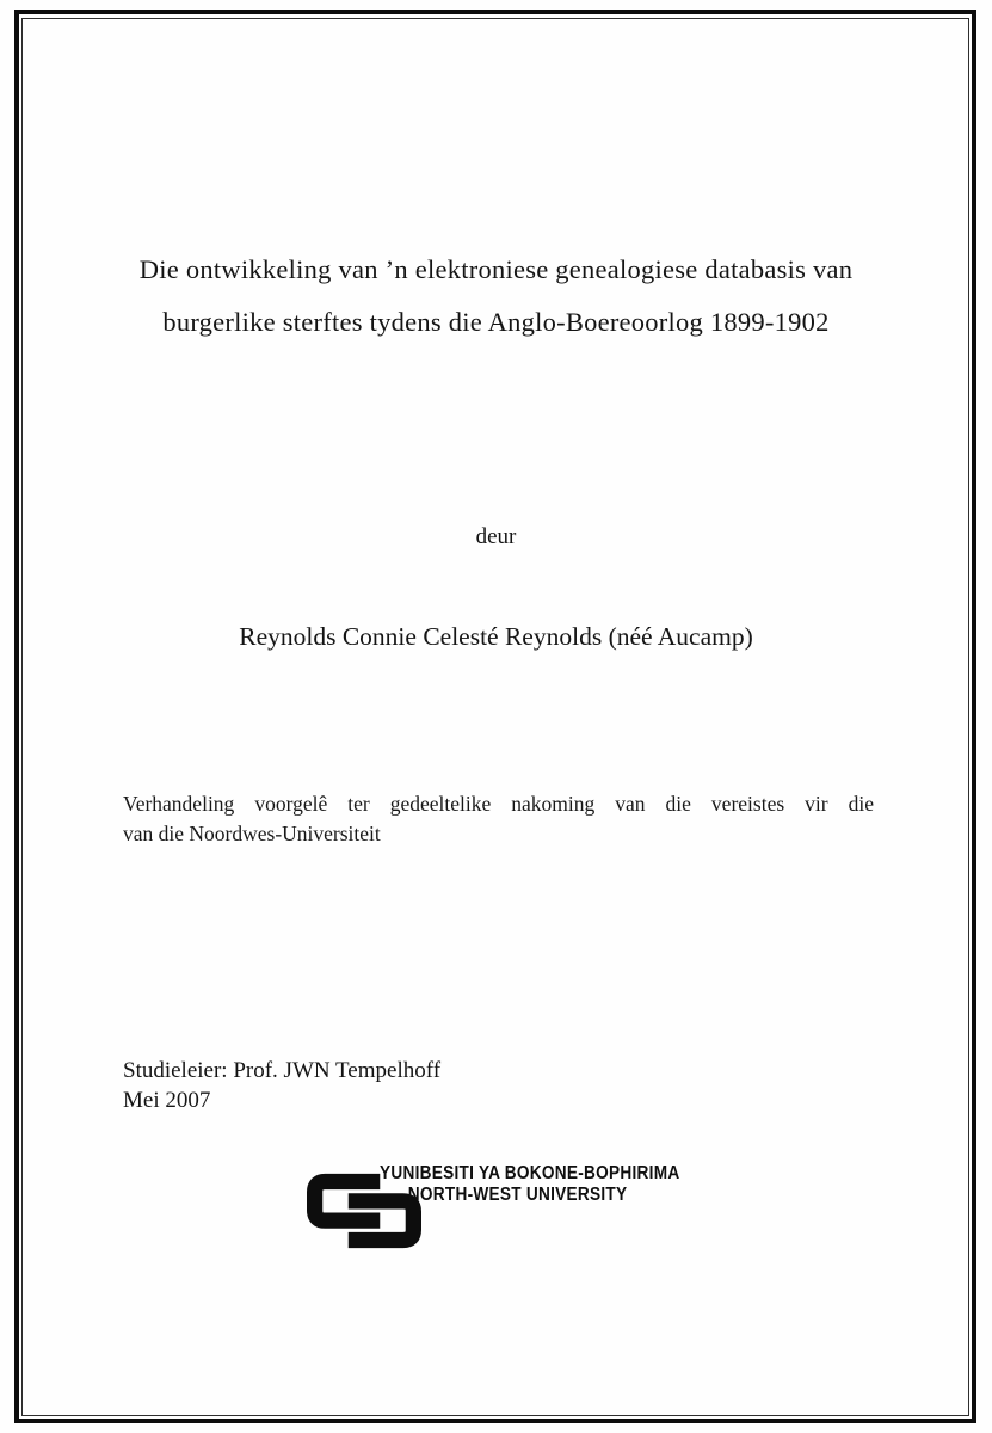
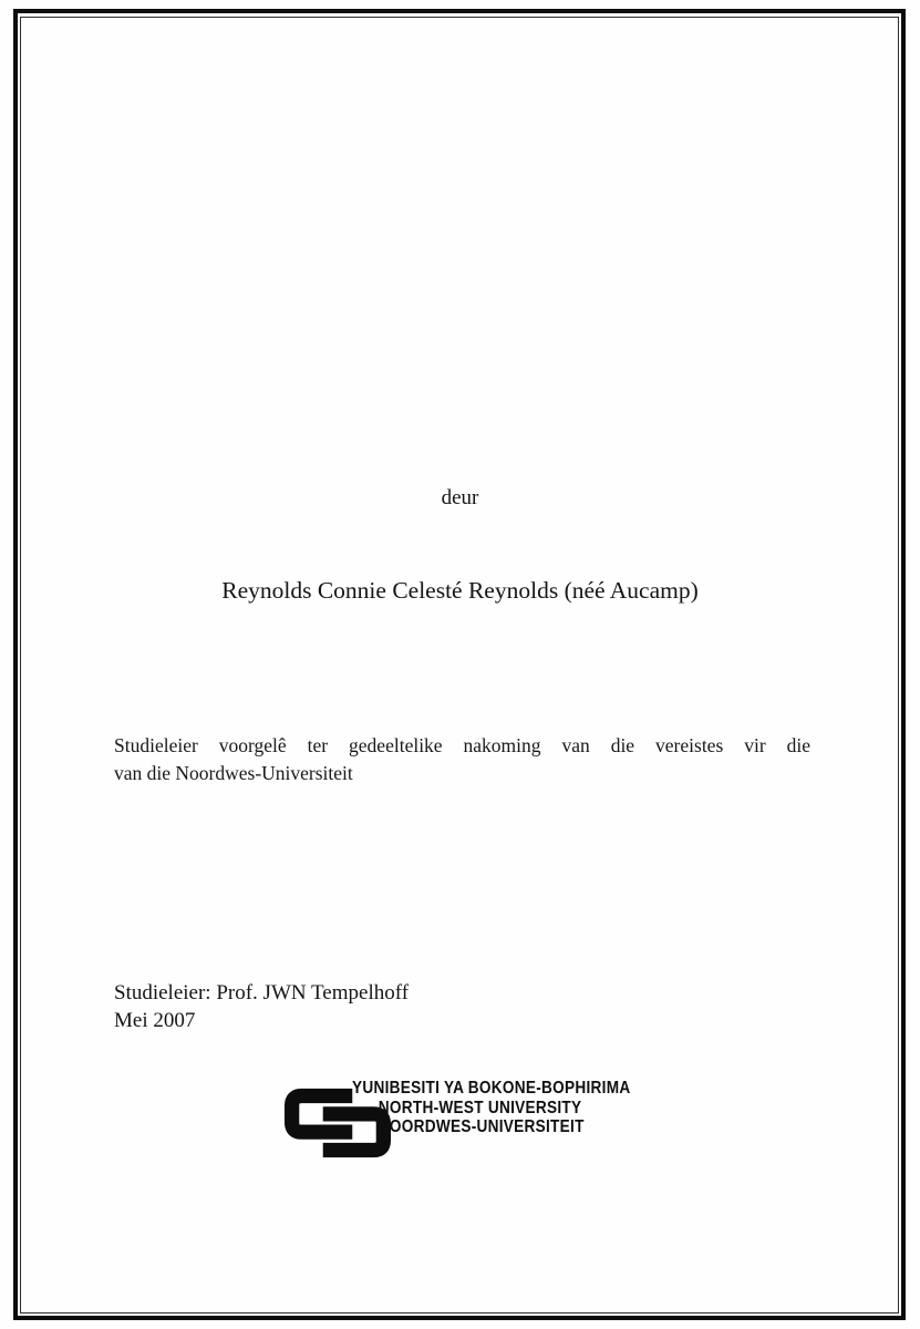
- Die ontwikkeling van ’n elektroniese genealogiese databasis van
- burgerlike sterftes tydens die Anglo-Boereoorlog 1899-1902
  deur
  Reynolds Connie Celesté Reynolds (néé Aucamp)
- Verhandeling voorgelê ter gedeeltelike nakoming van die vereistes vir die
+ Studieleier voorgelê ter gedeeltelike nakoming van die vereistes vir die
  van die Noordwes-Universiteit
  Studieleier: Prof. JWN Tempelhoff
  Mei 2007
  YUNIBESITI YA BOKONE-BOPHIRIMA
  NORTH-WEST UNIVERSITY
+ NOORDWES-UNIVERSITEIT
